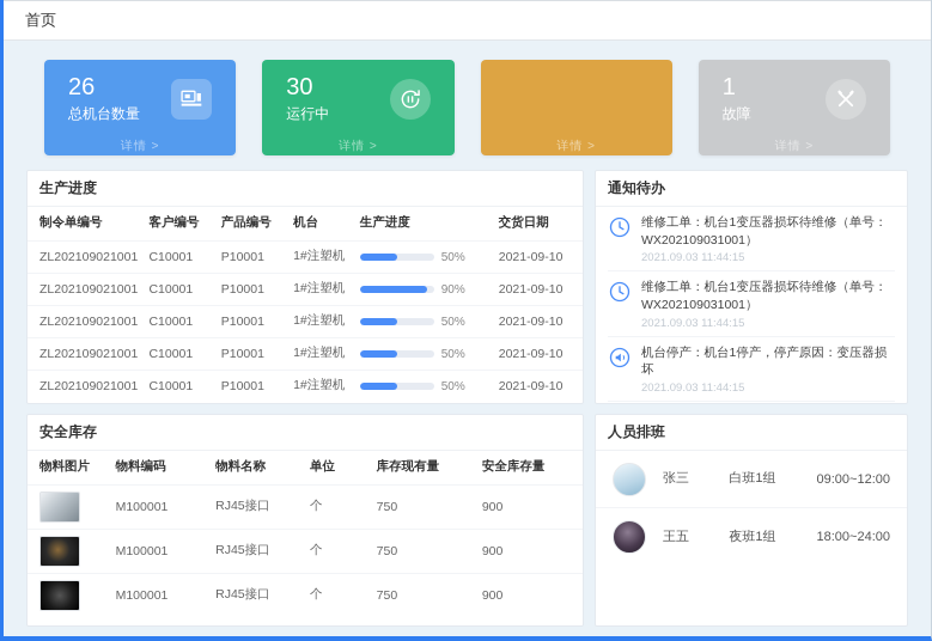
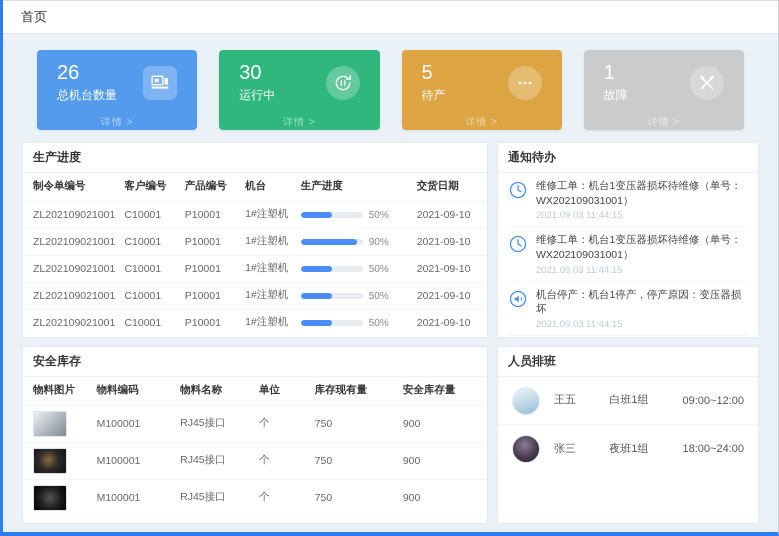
  首页
  26
  总机台数量
  详情 >
  30
  运行中
  详情 >
+ 5
+ 待产
  详情 >
  1
  故障
  详情 >
  生产进度
  制令单编号	客户编号	产品编号	机台	生产进度	交货日期
  ZL202109021001	C10001	P10001	1#注塑机	50%	2021-09-10
  ZL202109021001	C10001	P10001	1#注塑机	90%	2021-09-10
  ZL202109021001	C10001	P10001	1#注塑机	50%	2021-09-10
  ZL202109021001	C10001	P10001	1#注塑机	50%	2021-09-10
  ZL202109021001	C10001	P10001	1#注塑机	50%	2021-09-10
  通知待办
  维修工单：机台1变压器损坏待维修（单号：WX202109031001）
  2021.09.03 11:44:15
  维修工单：机台1变压器损坏待维修（单号：WX202109031001）
  2021.09.03 11:44:15
  机台停产：机台1停产，停产原因：变压器损坏
  2021.09.03 11:44:15
  安全库存
  物料图片	物料编码	物料名称	单位	库存现有量	安全库存量
  	M100001	RJ45接口	个	750	900
  	M100001	RJ45接口	个	750	900
  	M100001	RJ45接口	个	750	900
  人员排班
- 张三
+ 王五
  白班1组
  09:00~12:00
- 王五
+ 张三
  夜班1组
  18:00~24:00
